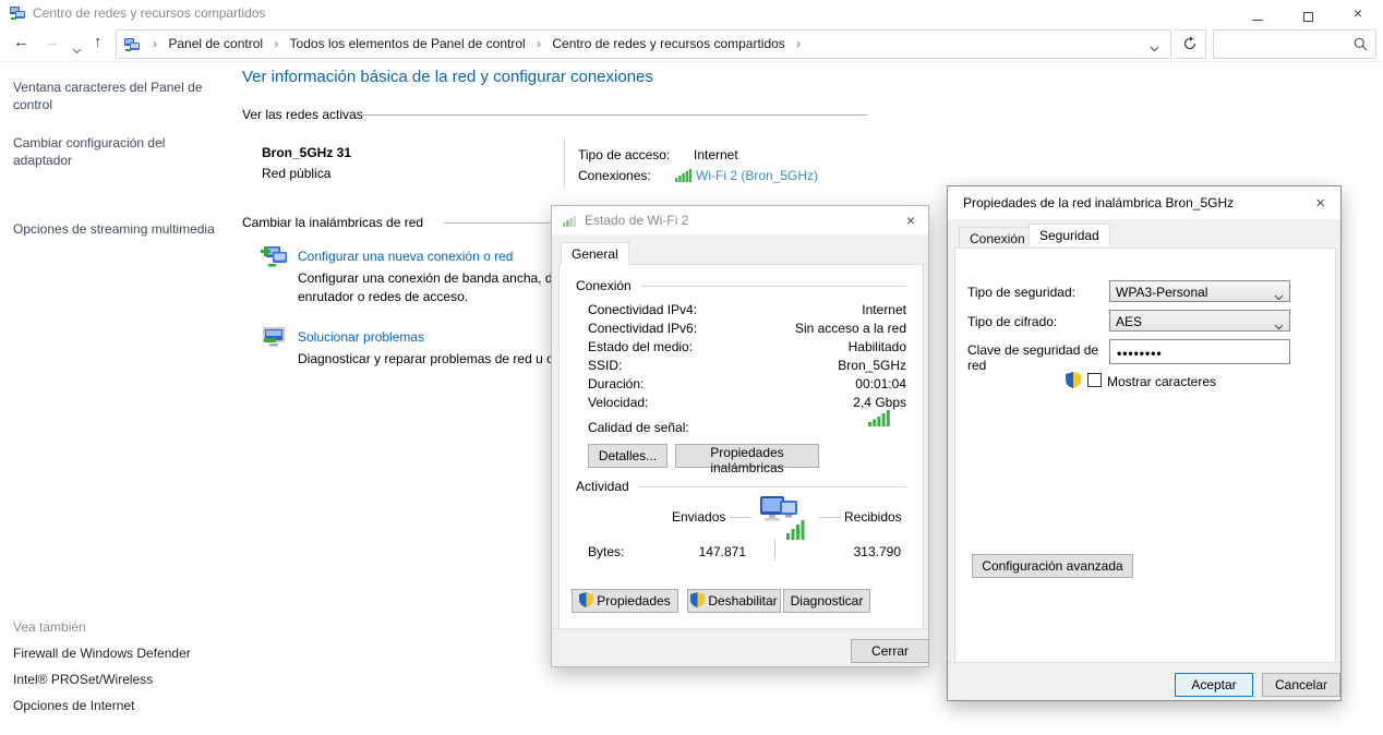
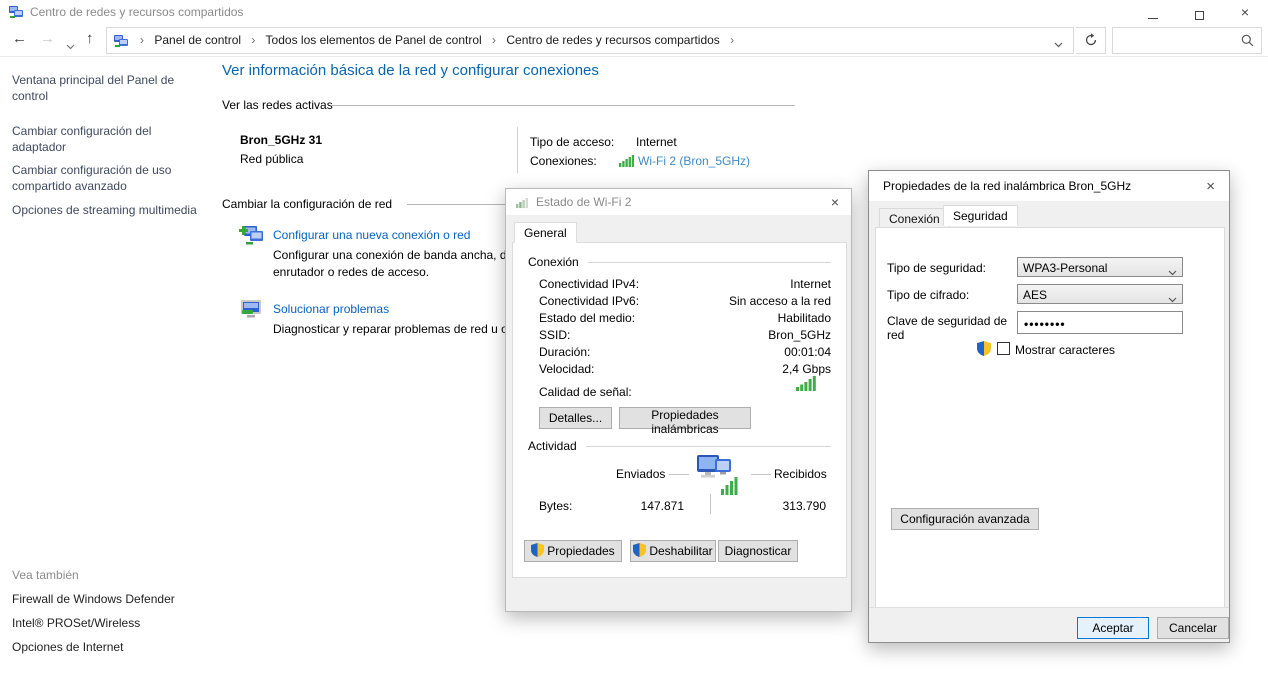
  Centro de redes y recursos compartidos
  ×
  ←
  →
  ↑
  › Panel de control › Todos los elementos de Panel de control › Centro de redes y recursos compartidos ›
- Ventana caracteres del Panel de control
+ Ventana principal del Panel de control
  Cambiar configuración del adaptador
+ Cambiar configuración de uso compartido avanzado
  Opciones de streaming multimedia
  Vea también
  Firewall de Windows Defender
  Intel® PROSet/Wireless
  Opciones de Internet
  Ver información básica de la red y configurar conexiones
  Ver las redes activas
  Bron_5GHz 31
  Red pública
  Tipo de acceso:
  Internet
  Conexiones:
  Wi-Fi 2 (Bron_5GHz)
- Cambiar la inalámbricas de red
+ Cambiar la configuración de red
  Configurar una nueva conexión o red
  Configurar una conexión de banda ancha, d
  enrutador o redes de acceso.
  Solucionar problemas
  Diagnosticar y reparar problemas de red u
  Estado de Wi-Fi 2
  ×
  General
  Conexión
  Conectividad IPv4:
  Internet
  Conectividad IPv6:
  Sin acceso a la red
  Estado del medio:
  Habilitado
  SSID:
  Bron_5GHz
  Duración:
  00:01:04
  Velocidad:
  2,4 Gbps
  Calidad de señal:
  Detalles...
  Propiedades inalámbricas
  Actividad
  Enviados
  Recibidos
  Bytes:
  147.871
  313.790
  Propiedades
  Deshabilitar
  Diagnosticar
- Cerrar
  Propiedades de la red inalámbrica Bron_5GHz
  ×
  Conexión
  Seguridad
  Tipo de seguridad:
  WPA3-Personal
  Tipo de cifrado:
  AES
  Clave de seguridad de
  red
  ••••••••
  Mostrar caracteres
  Configuración avanzada
  Aceptar
  Cancelar
